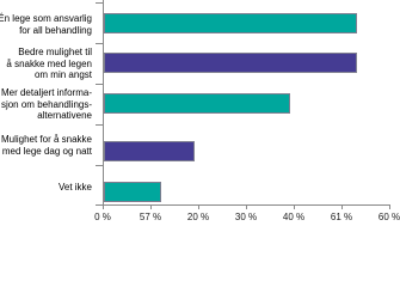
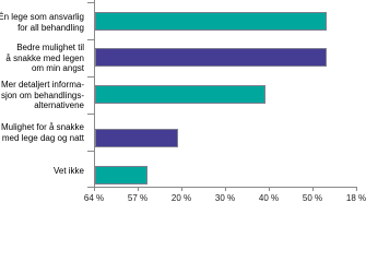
  Én lege som ansvarlig
  for all behandling
  Bedre mulighet til
  å snakke med legen
  om min angst
  Mer detaljert informa-
  sjon om behandlings-
  alternativene
  Mulighet for å snakke
  med lege dag og natt
  Vet ikke
- 0 %
+ 64 %
  57 %
  20 %
  30 %
  40 %
- 61 %
+ 50 %
- 60 %
+ 18 %
